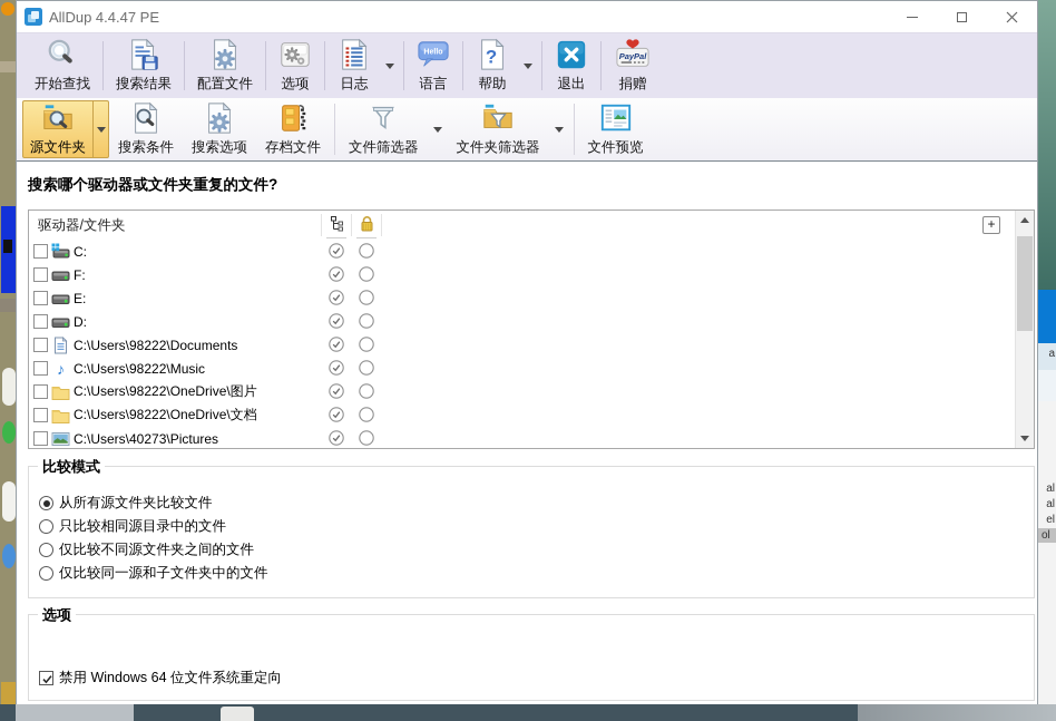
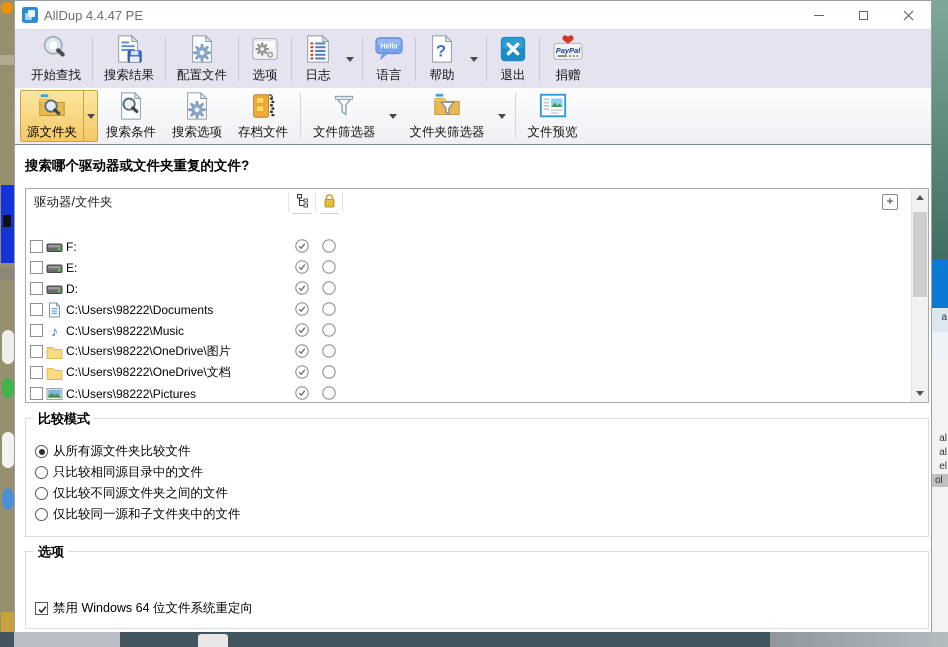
  a
  al
  al
  el
  ol
  AllDup 4.4.47 PE
  开始查找
  搜索结果
  配置文件
  选项
  日志
  语言
  ?
  帮助
  退出
  PayPal
  捐赠
  源文件夹
  搜索条件
  搜索选项
  存档文件
  文件筛选器
  文件夹筛选器
  文件预览
  搜索哪个驱动器或文件夹重复的文件?
  驱动器/文件夹
- C:
  F:
  E:
  D:
  C:\Users\98222\Documents
  ♪
  C:\Users\98222\Music
  C:\Users\98222\OneDrive\图片
  C:\Users\98222\OneDrive\文档
- C:\Users\40273\Pictures
+ C:\Users\98222\Pictures
  +
  比较模式
  从所有源文件夹比较文件
  只比较相同源目录中的文件
  仅比较不同源文件夹之间的文件
  仅比较同一源和子文件夹中的文件
  选项
  禁用 Windows 64 位文件系统重定向
